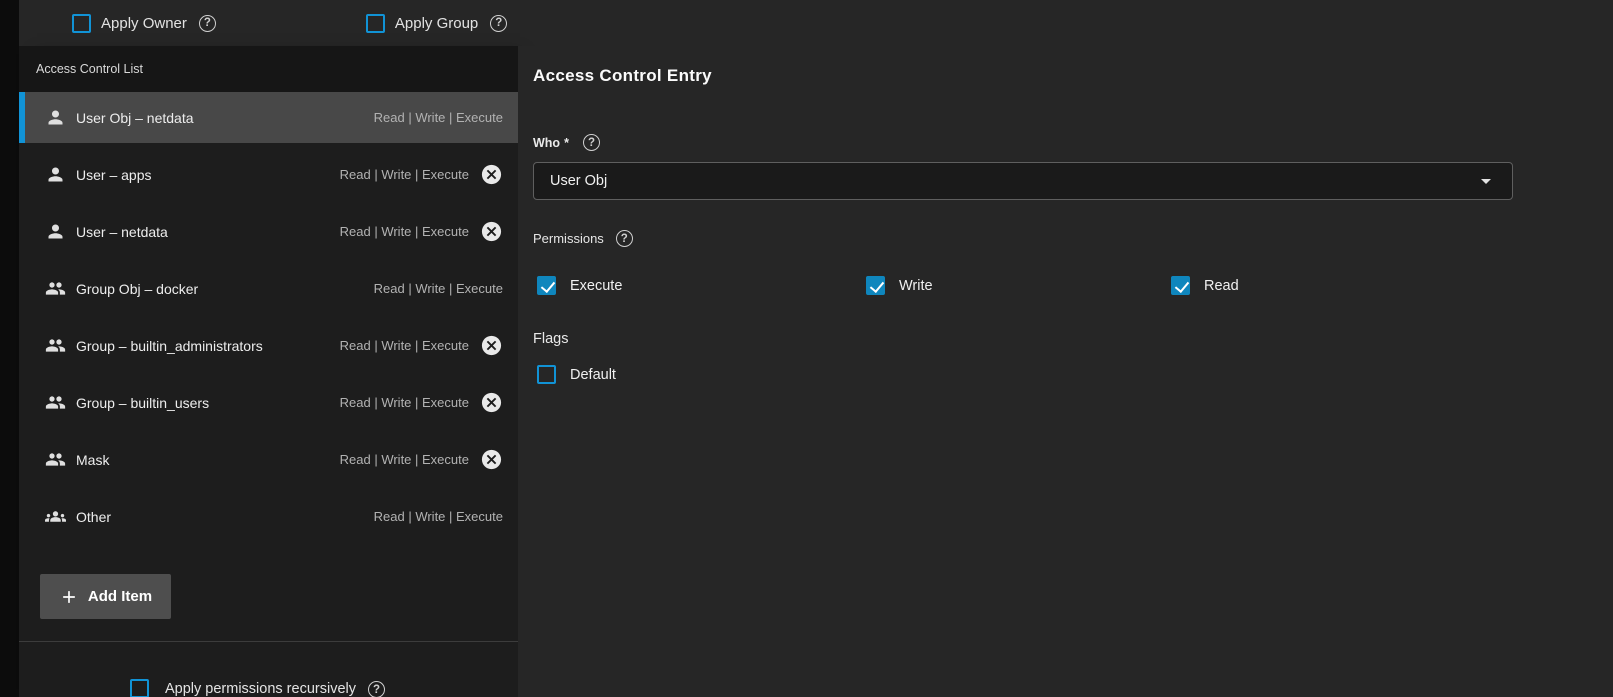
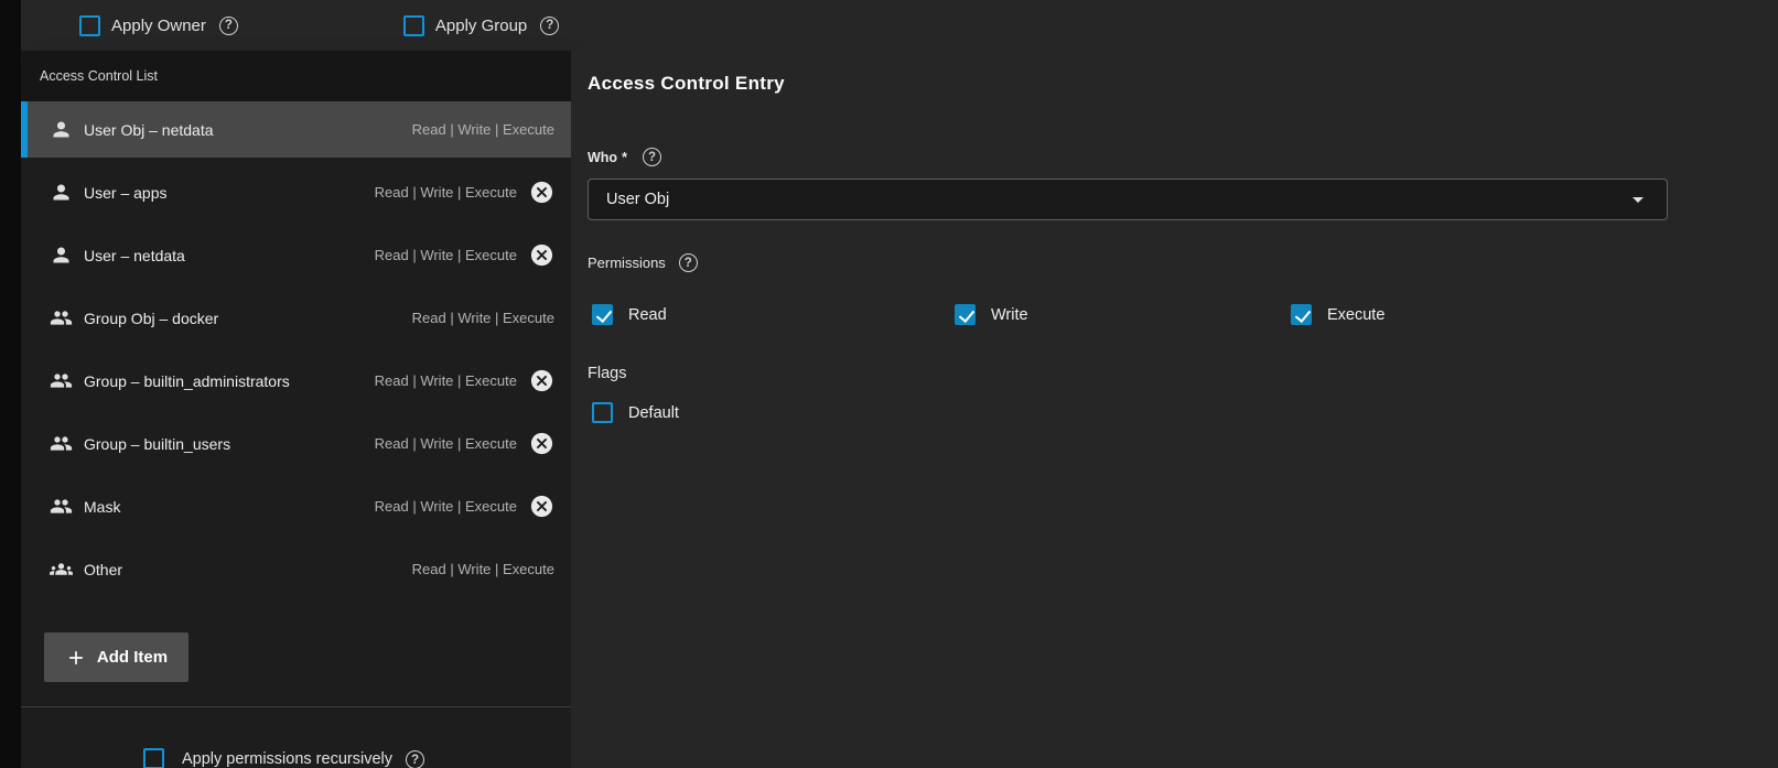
  Apply Owner
  Apply Group
  Access Control List
  User Obj – netdata
  Read | Write | Execute
  User – apps
  Read | Write | Execute
  User – netdata
  Read | Write | Execute
  Group Obj – docker
  Read | Write | Execute
  Group – builtin_administrators
  Read | Write | Execute
  Group – builtin_users
  Read | Write | Execute
  Mask
  Read | Write | Execute
  Other
  Read | Write | Execute
  Add Item
  Apply permissions recursively
  Access Control Entry
  Who
  *
  User Obj
  Permissions
- Execute
+ Read
  Write
- Read
+ Execute
  Flags
  Default
